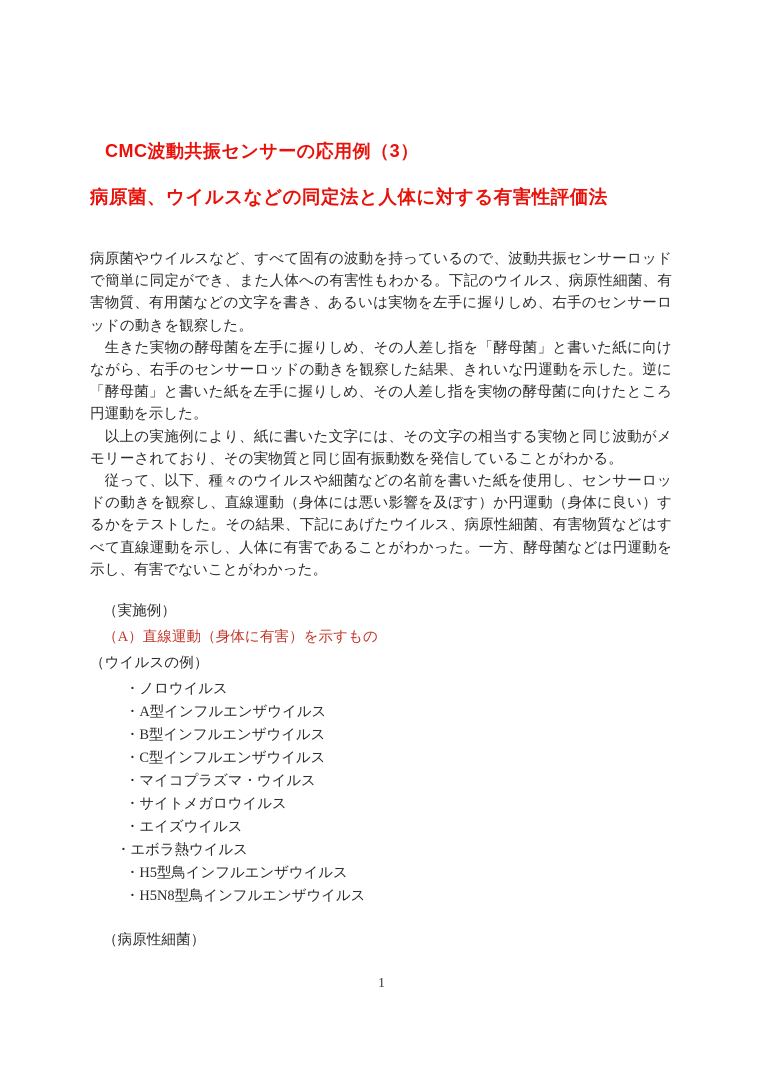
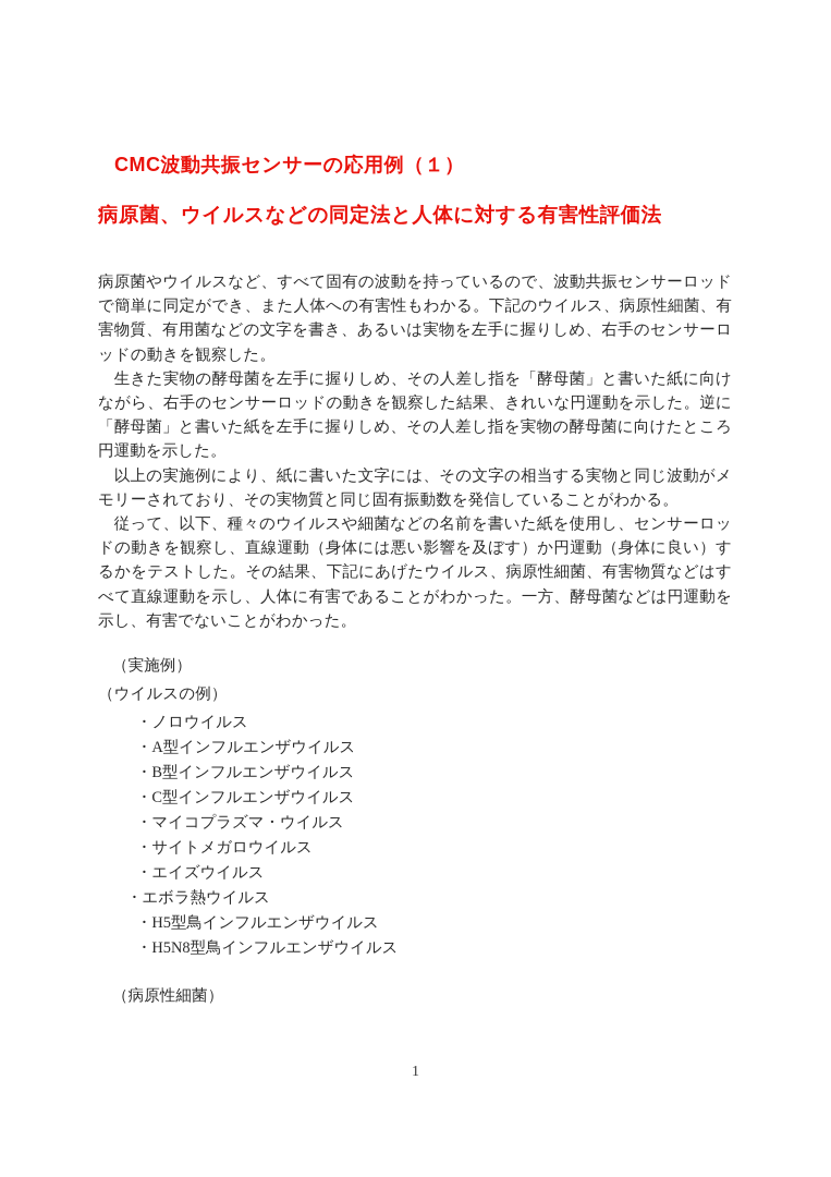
- CMC波動共振センサーの応用例（3）
+ CMC波動共振センサーの応用例（１）
  病原菌、ウイルスなどの同定法と人体に対する有害性評価法
  病原菌やウイルスなど、すべて固有の波動を持っているので、波動共振センサーロッドで簡単に同定ができ、また人体への有害性もわかる。下記のウイルス、病原性細菌、有害物質、有用菌などの文字を書き、あるいは実物を左手に握りしめ、右手のセンサーロッドの動きを観察した。
  生きた実物の酵母菌を左手に握りしめ、その人差し指を「酵母菌」と書いた紙に向けながら、右手のセンサーロッドの動きを観察した結果、きれいな円運動を示した。逆に「酵母菌」と書いた紙を左手に握りしめ、その人差し指を実物の酵母菌に向けたところ円運動を示した。
  以上の実施例により、紙に書いた文字には、その文字の相当する実物と同じ波動がメモリーされており、その実物質と同じ固有振動数を発信していることがわかる。
  従って、以下、種々のウイルスや細菌などの名前を書いた紙を使用し、センサーロッドの動きを観察し、直線運動（身体には悪い影響を及ぼす）か円運動（身体に良い）するかをテストした。その結果、下記にあげたウイルス、病原性細菌、有害物質などはすべて直線運動を示し、人体に有害であることがわかった。一方、酵母菌などは円運動を示し、有害でないことがわかった。
  （実施例）
- （A）直線運動（身体に有害）を示すもの
  （ウイルスの例）
  ・ノロウイルス
  ・A型インフルエンザウイルス
  ・B型インフルエンザウイルス
  ・C型インフルエンザウイルス
  ・マイコプラズマ・ウイルス
  ・サイトメガロウイルス
  ・エイズウイルス
  ・エボラ熱ウイルス
  ・H5型鳥インフルエンザウイルス
  ・H5N8型鳥インフルエンザウイルス
  （病原性細菌）
  1
